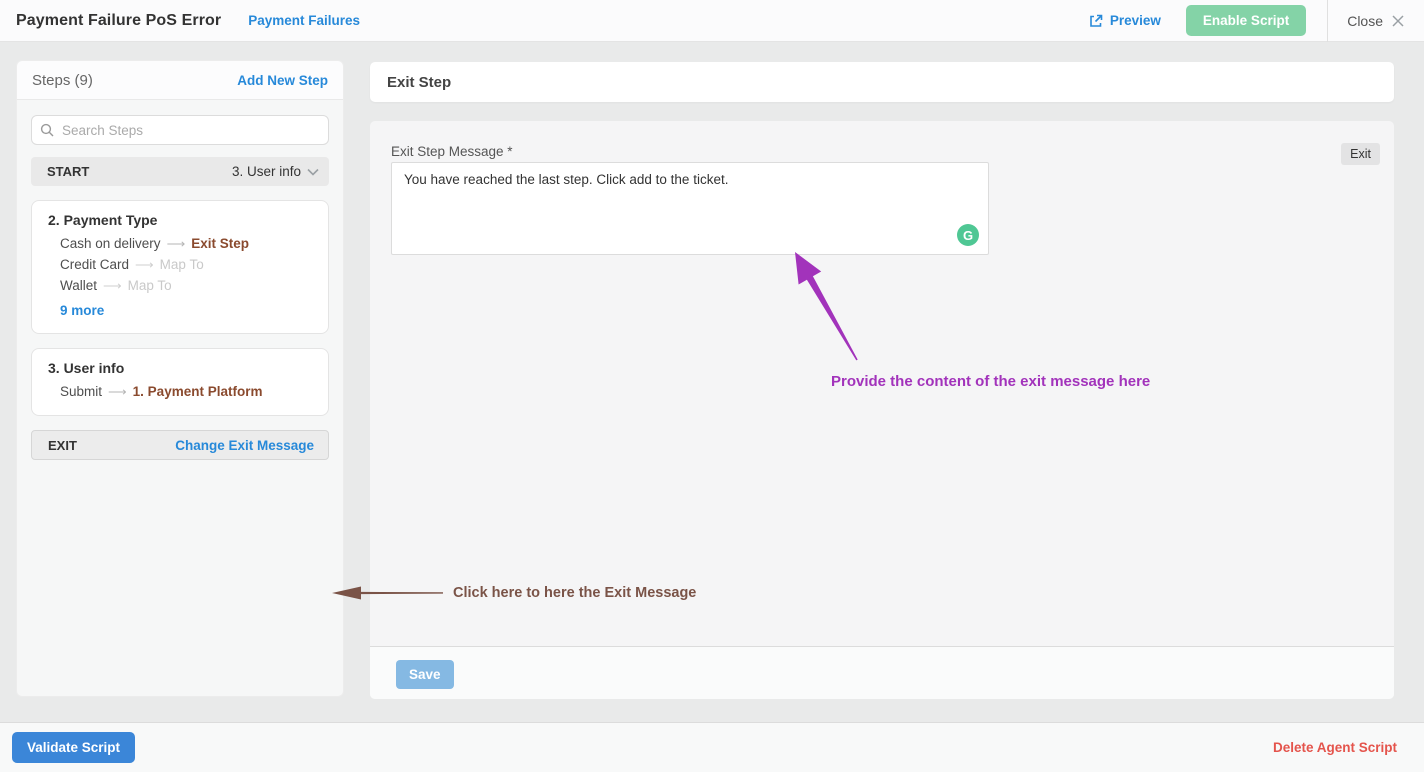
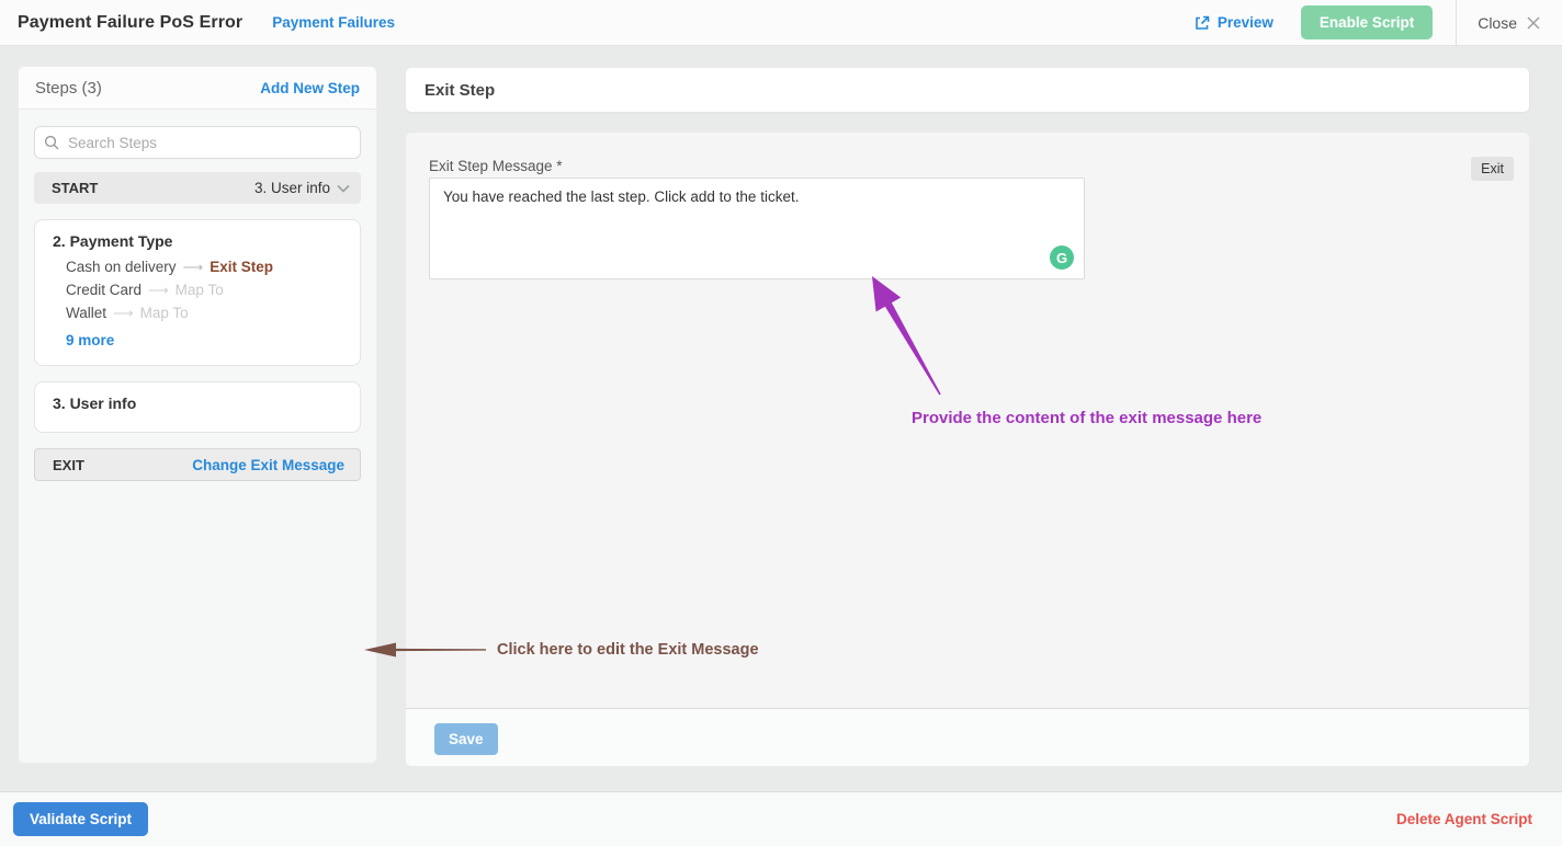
  Payment Failure PoS Error
  Payment Failures
  Preview
  Enable Script
  Close
- Steps (9)
+ Steps (3)
  Add New Step
  Search Steps
  START
  3. User info
  2. Payment Type
  Cash on delivery ⟶ Exit Step
  Credit Card ⟶ Map To
  Wallet ⟶ Map To
  9 more
  3. User info
- Submit ⟶ 1. Payment Platform
  EXIT
  Change Exit Message
  Exit Step
  Exit
  Exit Step Message *
  You have reached the last step. Click add to the ticket.
  G
  Provide the content of the exit message here
  Save
- Click here to here the Exit Message
+ Click here to edit the Exit Message
  Validate Script
  Delete Agent Script
